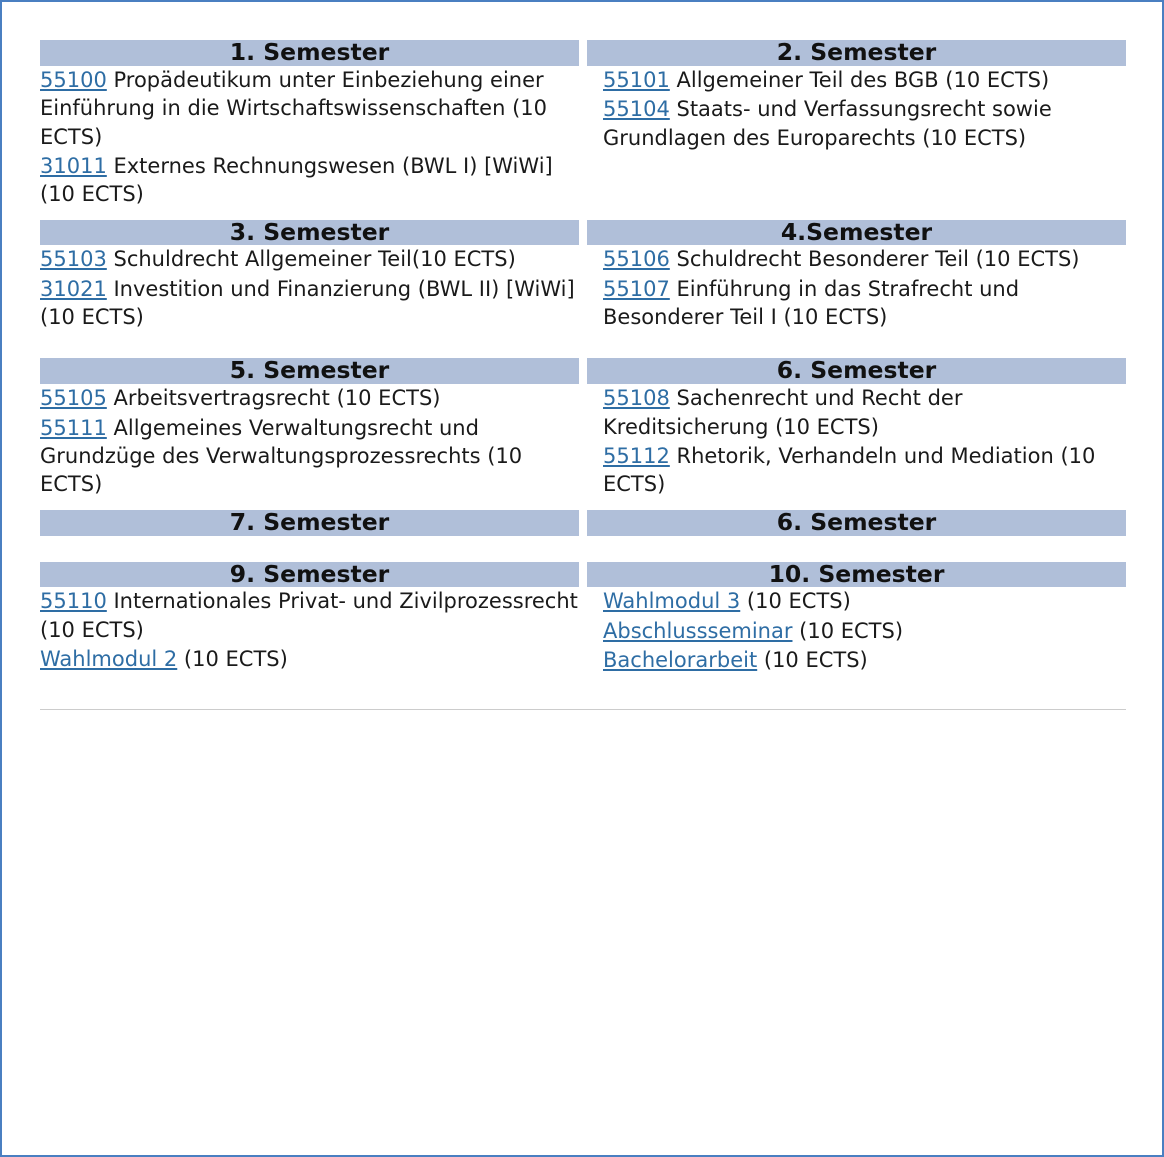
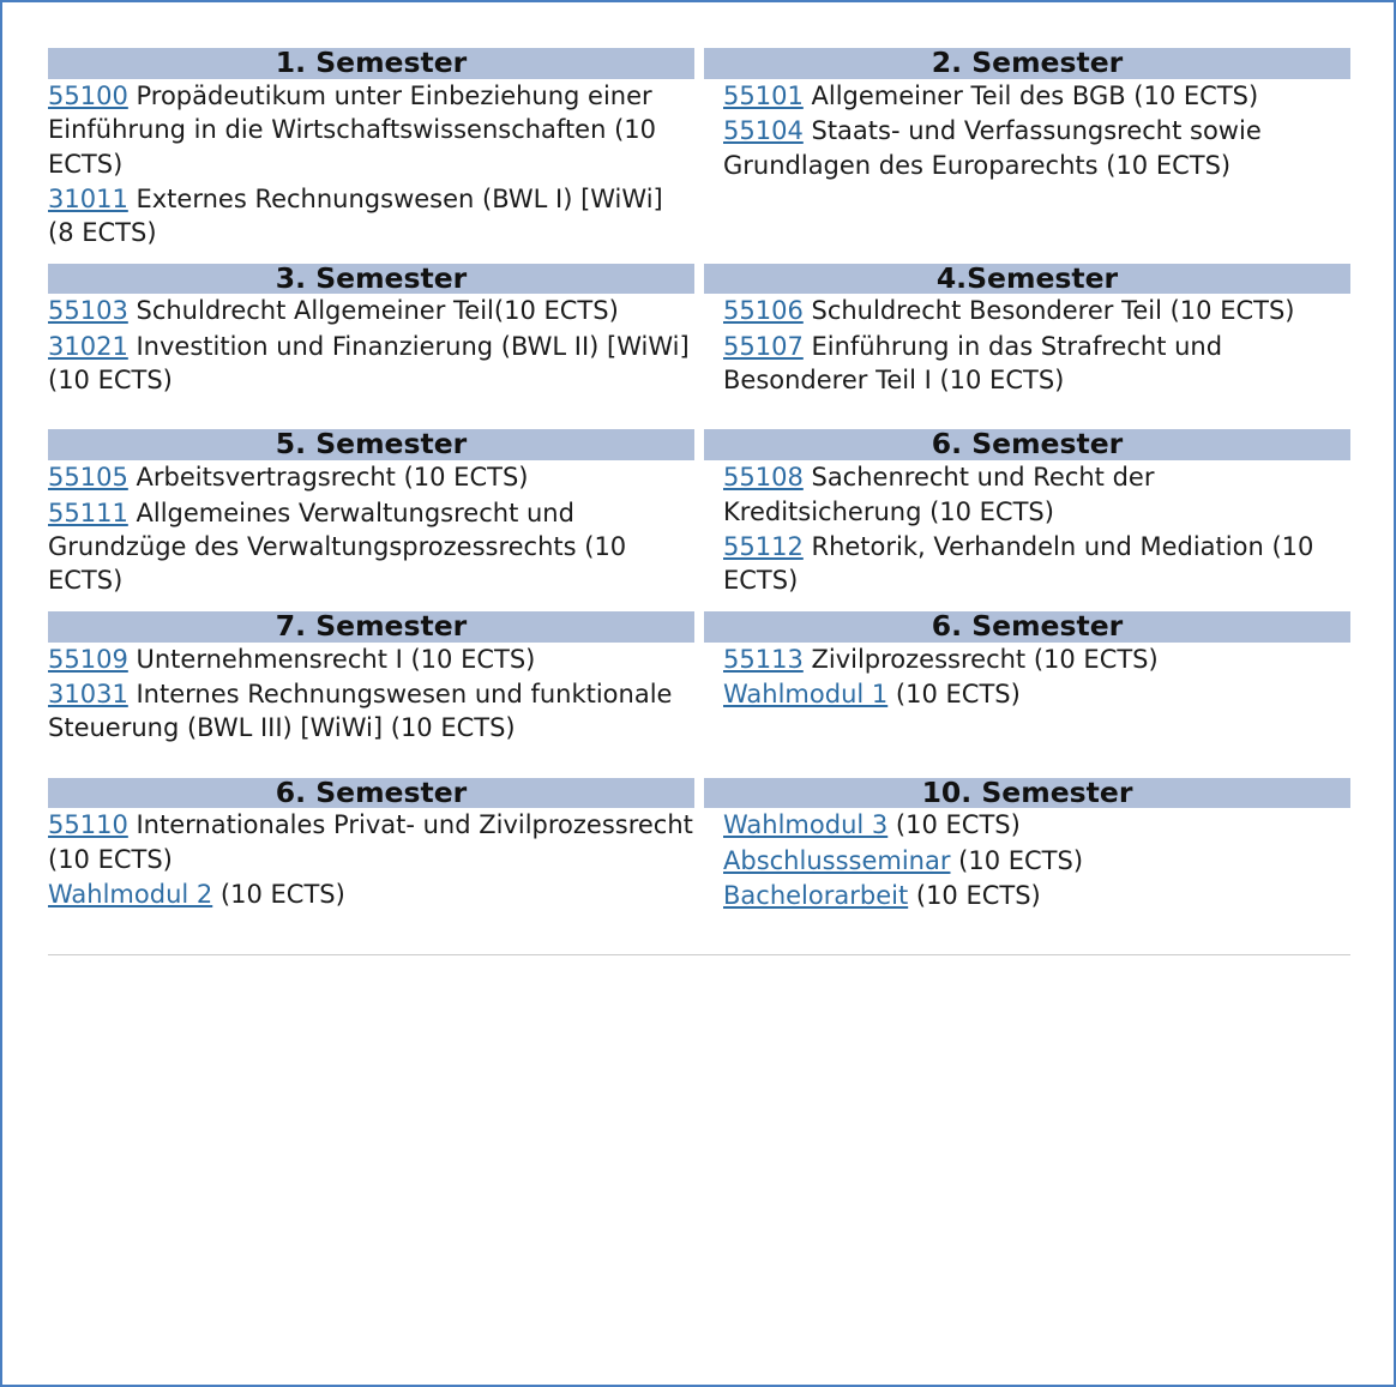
  1. Semester		2. Semester
- 55100 Propädeutikum unter Einbeziehung einer Einführung in die Wirtschaftswissenschaften (10 ECTS) 31011 Externes Rechnungswesen (BWL I) [WiWi] (10 ECTS)		55101 Allgemeiner Teil des BGB (10 ECTS) 55104 Staats- und Verfassungsrecht sowie Grundlagen des Europarechts (10 ECTS)
+ 55100 Propädeutikum unter Einbeziehung einer Einführung in die Wirtschaftswissenschaften (10 ECTS) 31011 Externes Rechnungswesen (BWL I) [WiWi] (8 ECTS)		55101 Allgemeiner Teil des BGB (10 ECTS) 55104 Staats- und Verfassungsrecht sowie Grundlagen des Europarechts (10 ECTS)
  3. Semester		4.Semester
  55103 Schuldrecht Allgemeiner Teil(10 ECTS) 31021 Investition und Finanzierung (BWL II) [WiWi] (10 ECTS)		55106 Schuldrecht Besonderer Teil (10 ECTS) 55107 Einführung in das Strafrecht und Besonderer Teil I (10 ECTS)
  5. Semester		6. Semester
  55105 Arbeitsvertragsrecht (10 ECTS) 55111 Allgemeines Verwaltungsrecht und Grundzüge des Verwaltungsprozessrechts (10 ECTS)		55108 Sachenrecht und Recht der Kreditsicherung (10 ECTS) 55112 Rhetorik, Verhandeln und Mediation (10 ECTS)
  7. Semester		6. Semester
+ 55109 Unternehmensrecht I (10 ECTS) 31031 Internes Rechnungswesen und funktionale Steuerung (BWL III) [WiWi] (10 ECTS)		55113 Zivilprozessrecht (10 ECTS) Wahlmodul 1 (10 ECTS)
- 9. Semester		10. Semester
+ 6. Semester		10. Semester
  55110 Internationales Privat- und Zivilprozessrecht (10 ECTS) Wahlmodul 2 (10 ECTS)		Wahlmodul 3 (10 ECTS) Abschlussseminar (10 ECTS) Bachelorarbeit (10 ECTS)
